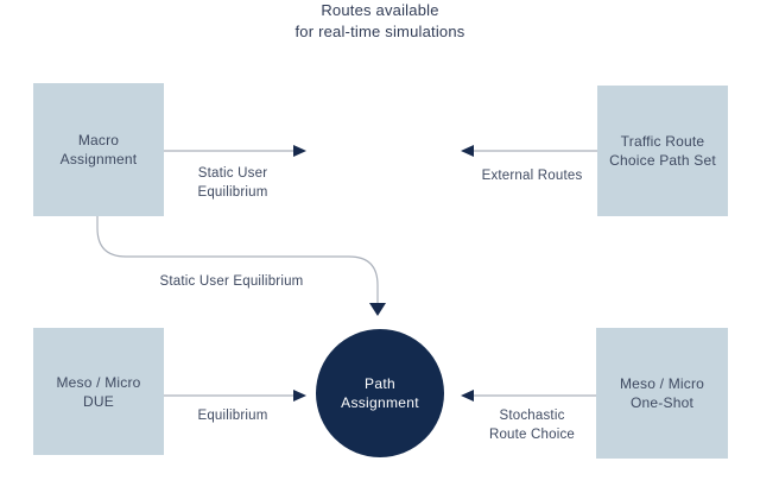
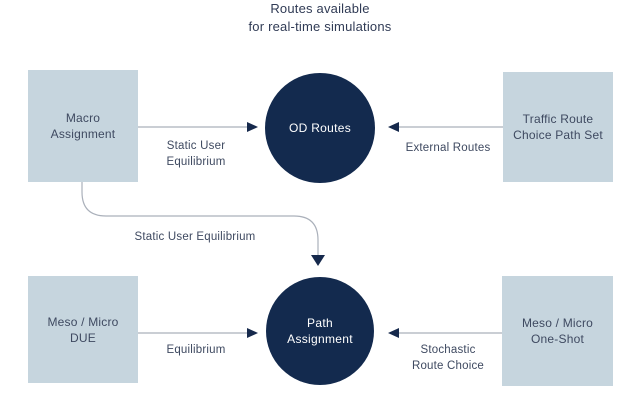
  Routes available
  for real-time simulations
  Macro
  Assignment
+ OD Routes
  Traffic Route
  Choice Path Set
  Meso / Micro
  DUE
  Path
  Assignment
  Meso / Micro
  One-Shot
  Static User
  Equilibrium
  External Routes
  Static User Equilibrium
  Equilibrium
  Stochastic
  Route Choice
